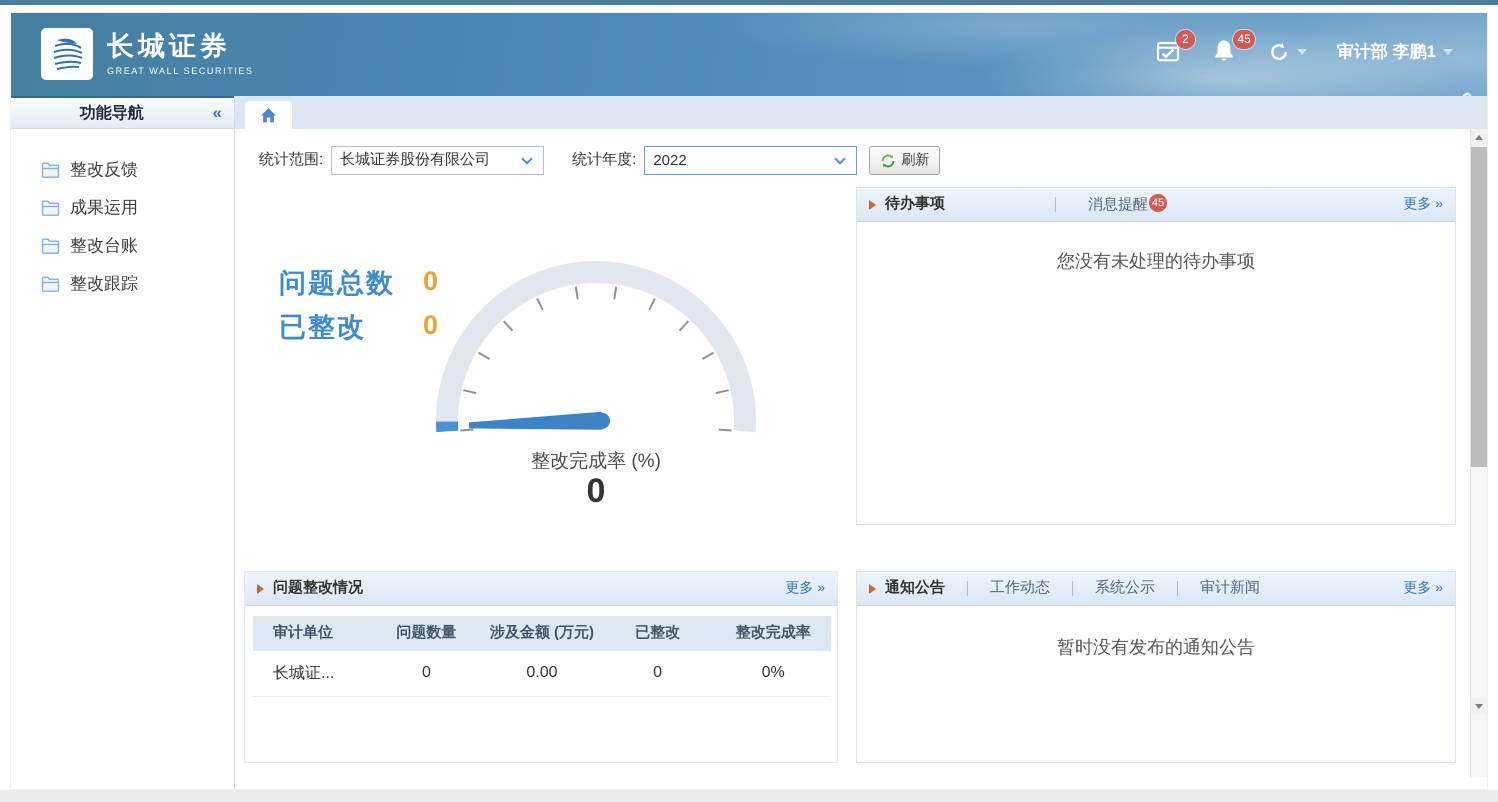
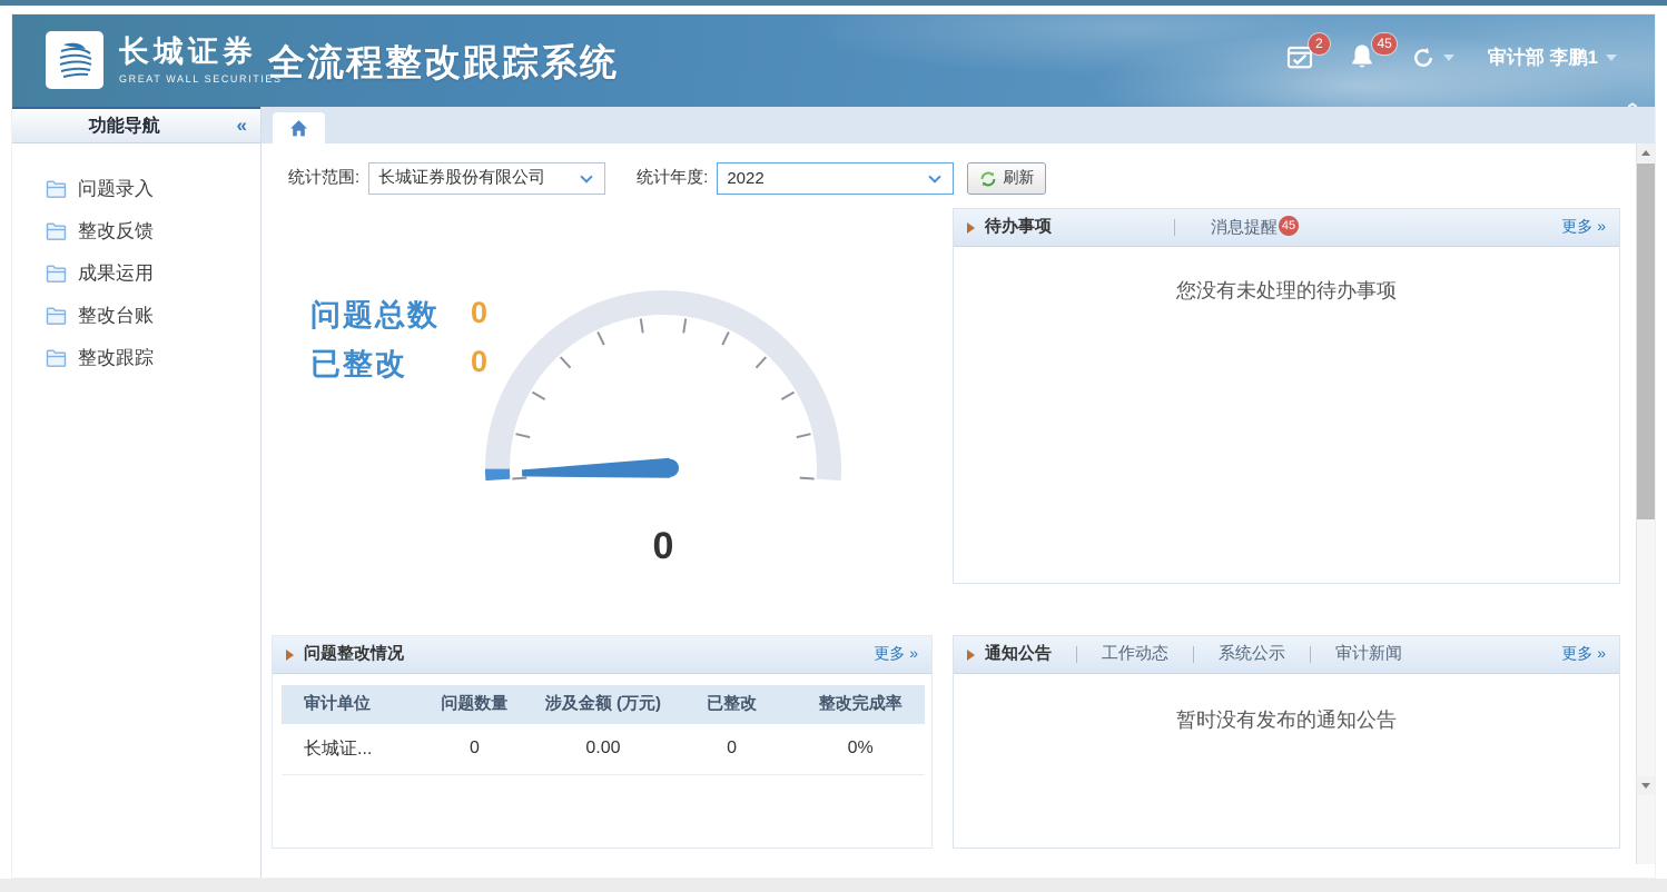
  长城证券
  GREAT WALL SECURITIES
+ 全流程整改跟踪系统
  2
  45
  审计部 李鹏1
  功能导航
  «
+ 问题录入
  整改反馈
  成果运用
  整改台账
  整改跟踪
  统计范围:
  长城证券股份有限公司
  统计年度:
  2022
  刷新
  问题总数
  0
  已整改
  0
- 整改完成率 (%)
  0
  待办事项
  消息提醒 45
  更多 »
  您没有未处理的待办事项
  问题整改情况
  更多 »
  审计单位	问题数量	涉及金额 (万元)	已整改	整改完成率
  长城证...	0	0.00	0	0%
  通知公告
  工作动态
  系统公示
  审计新闻
  更多 »
  暂时没有发布的通知公告
